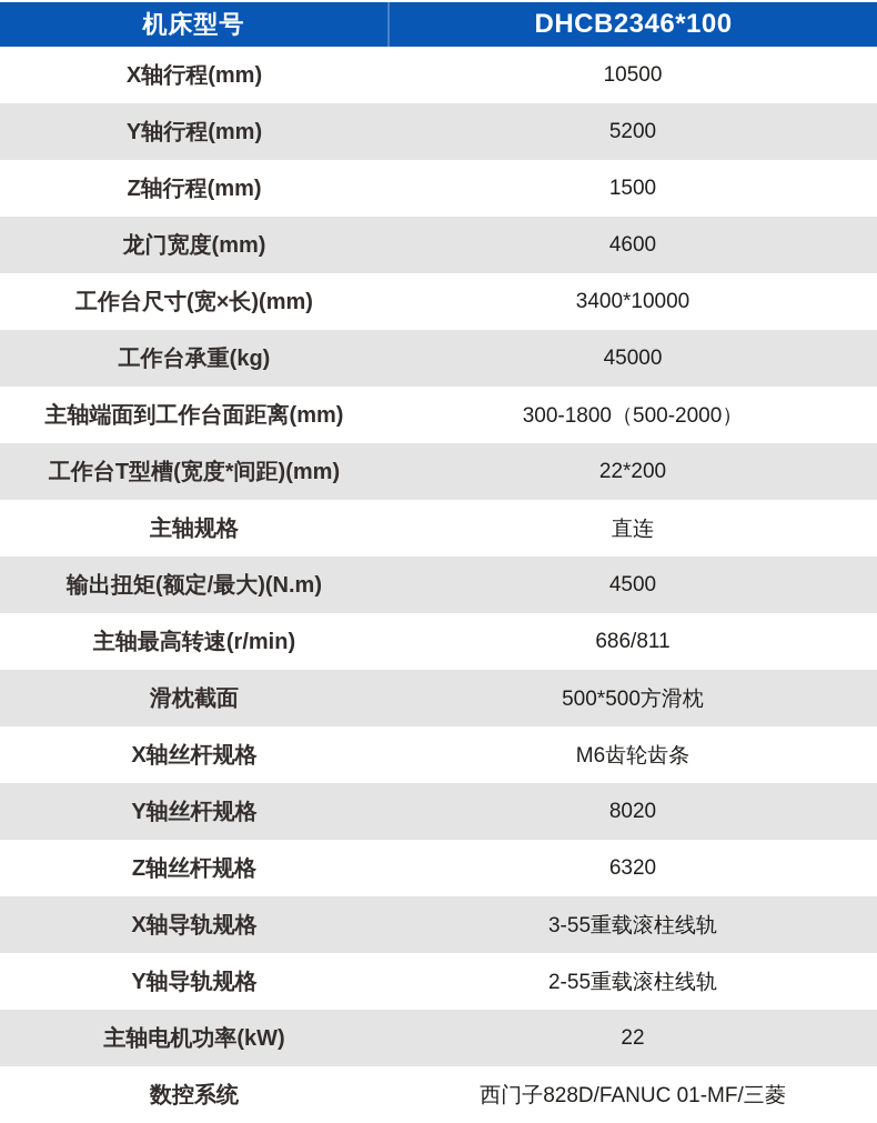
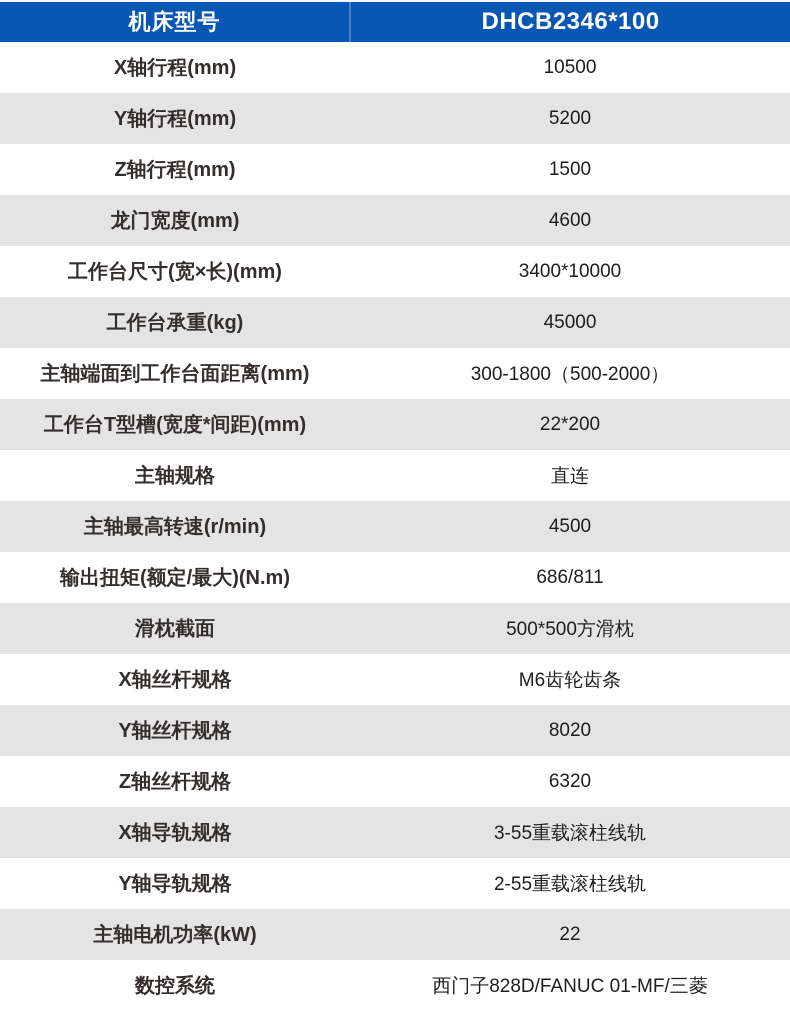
  机床型号
  DHCB2346*100
  X轴行程(mm)
  10500
  Y轴行程(mm)
  5200
  Z轴行程(mm)
  1500
  龙门宽度(mm)
  4600
  工作台尺寸(宽×长)(mm)
  3400*10000
  工作台承重(kg)
  45000
  主轴端面到工作台面距离(mm)
  300-1800（500-2000）
  工作台T型槽(宽度*间距)(mm)
  22*200
  主轴规格
  直连
- 输出扭矩(额定/最大)(N.m)
+ 主轴最高转速(r/min)
  4500
- 主轴最高转速(r/min)
+ 输出扭矩(额定/最大)(N.m)
  686/811
  滑枕截面
  500*500方滑枕
  X轴丝杆规格
  M6齿轮齿条
  Y轴丝杆规格
  8020
  Z轴丝杆规格
  6320
  X轴导轨规格
  3-55重载滚柱线轨
  Y轴导轨规格
  2-55重载滚柱线轨
  主轴电机功率(kW)
  22
  数控系统
  西门子828D/FANUC 01-MF/三菱
